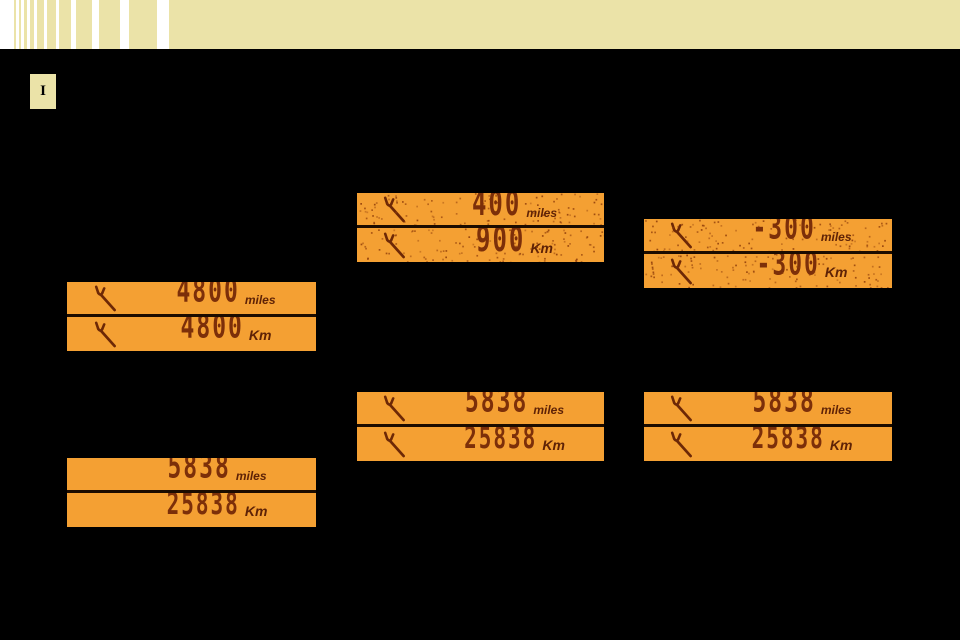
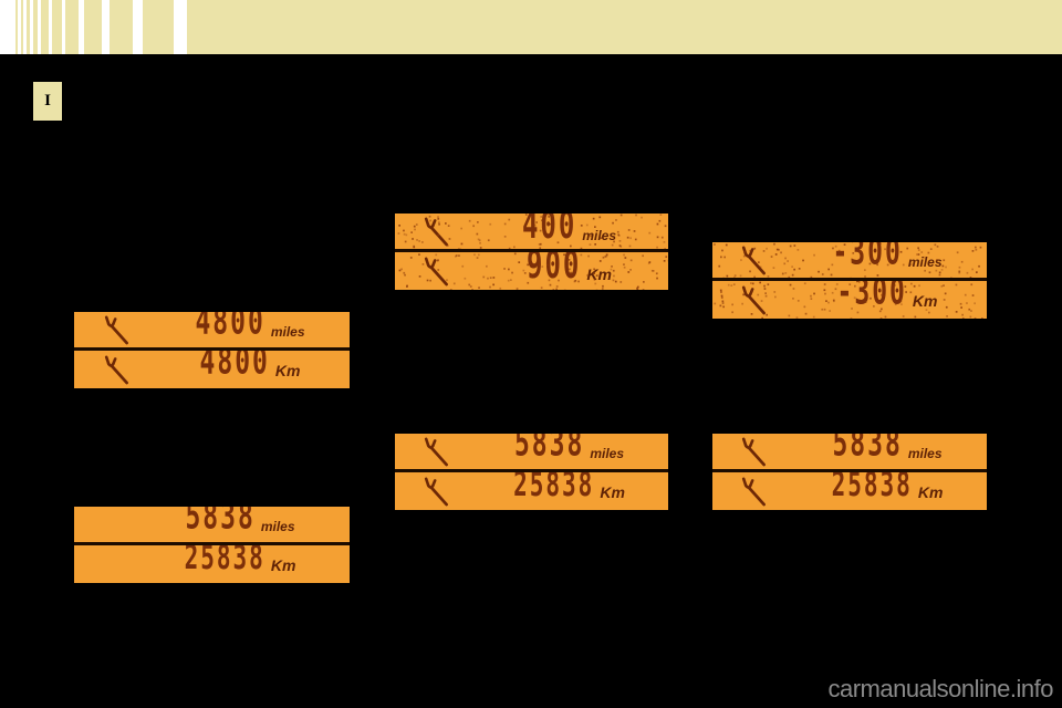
  I
  4800
  miles
  4800
  Km
  400
  miles
  900
  Km
  -300
  miles
  -300
  Km
  5838
  miles
  25838
  Km
  5838
  miles
  25838
  Km
  5838
  miles
  25838
  Km
+ carmanualsonline.info
